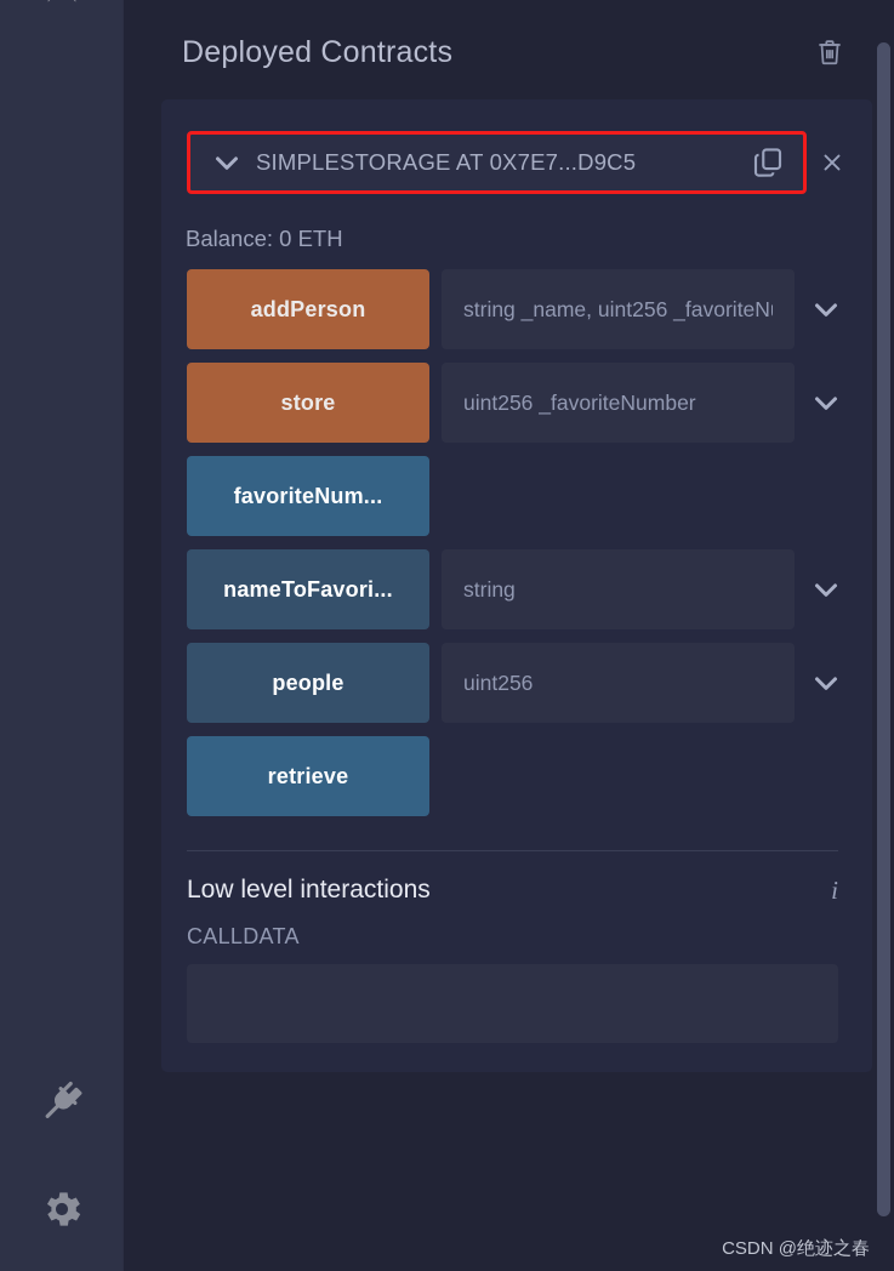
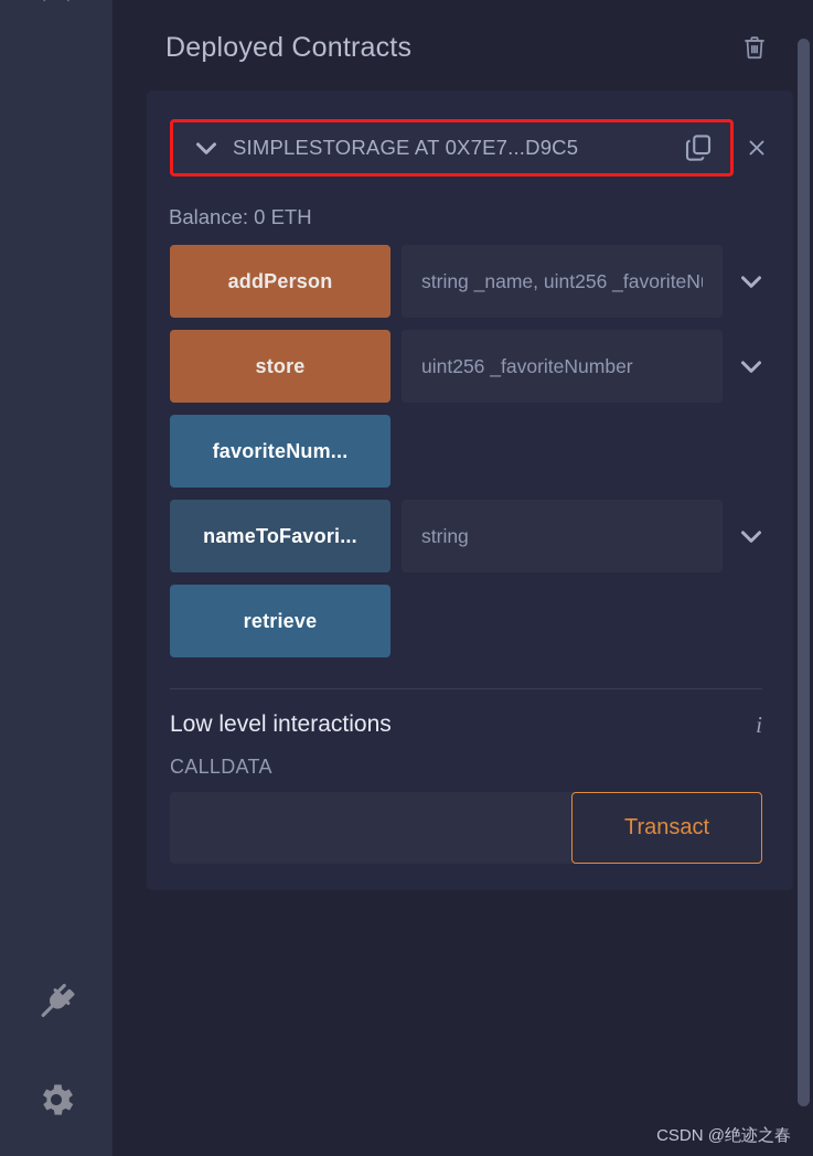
  Deployed Contracts
  SIMPLESTORAGE AT 0X7E7...D9C5
  Balance: 0 ETH
  addPerson
  string _name, uint256 _favoriteN
  store
  uint256 _favoriteNumber
  favoriteNum...
  nameToFavori...
  string
- people
- uint256
  retrieve
  Low level interactions
  i
  CALLDATA
+ Transact
  CSDN @绝迹之春
